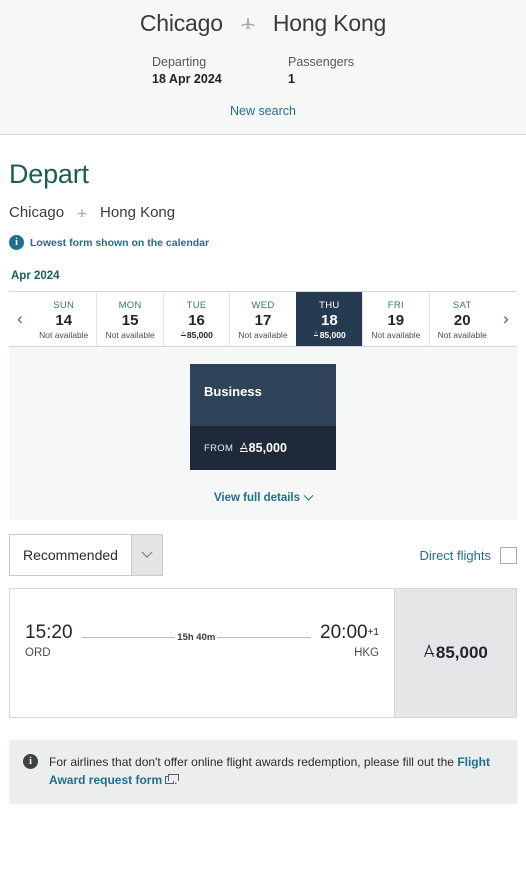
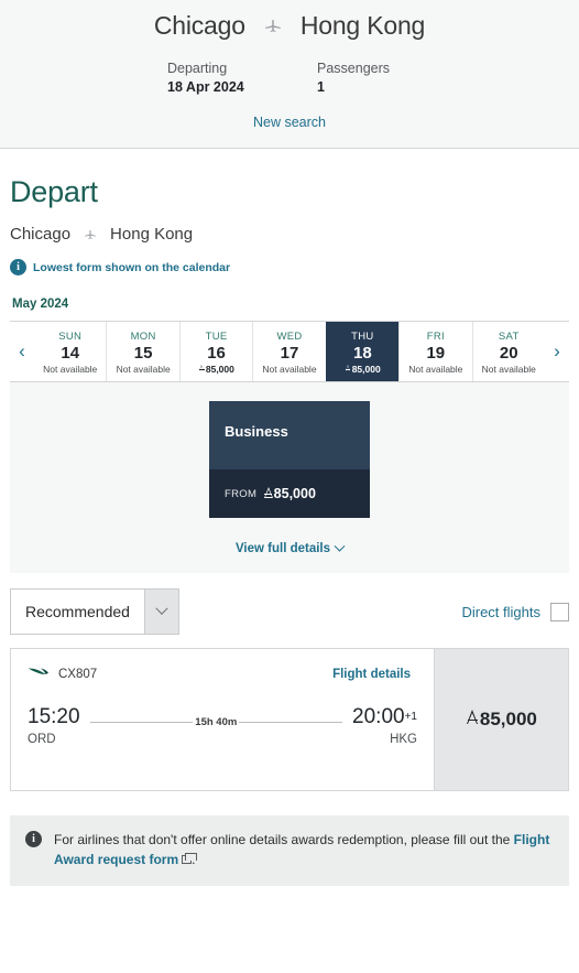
  Chicago
  Hong Kong
  Departing
  18 Apr 2024
  Passengers
  1
  New search
  Depart
  Chicago
  Hong Kong
  i
  Lowest form shown on the calendar
- Apr 2024
+ May 2024
  ‹
  SUN
  14
  Not available
  MON
  15
  Not available
  TUE
  16
  85,000
  WED
  17
  Not available
  THU
  18
  85,000
  FRI
  19
  Not available
  SAT
  20
  Not available
  ›
  Business
  FROM
  85,000
  View full details
  Recommended
  Direct flights
+ CX807
+ Flight details
  15:20
  ORD
  15h 40m
  20:00+1
  HKG
  85,000
  i
- For airlines that don't offer online flight awards redemption, please fill out the Flight Award request form
+ For airlines that don't offer online details awards redemption, please fill out the Flight Award request form
